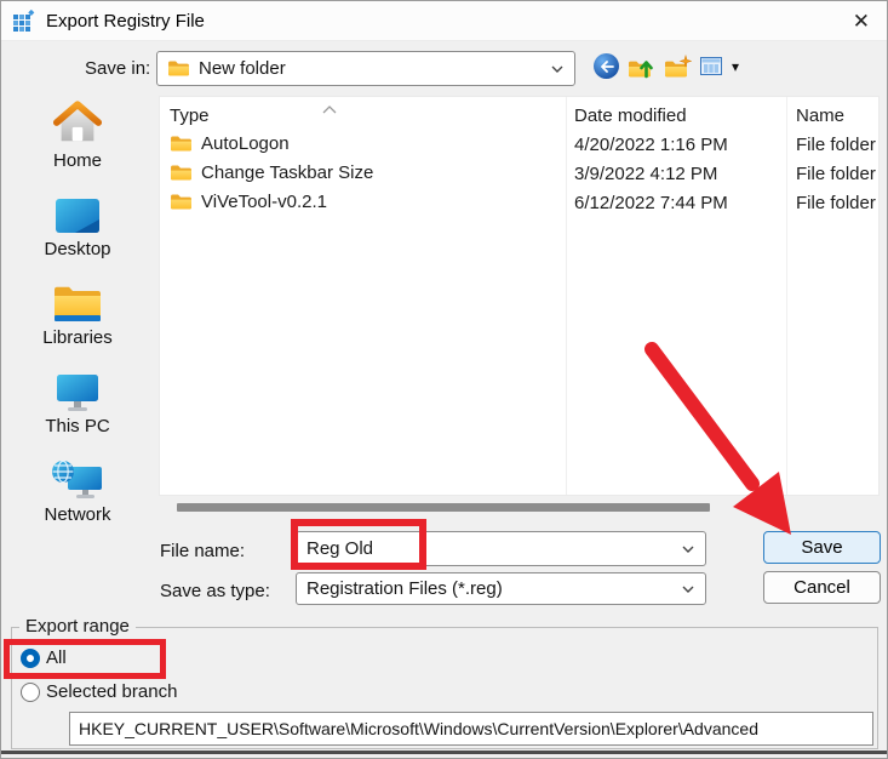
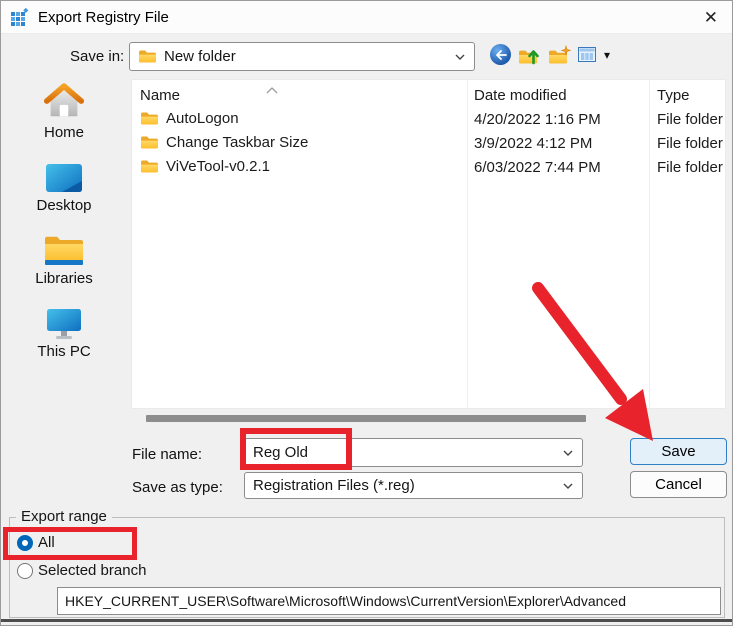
  Export Registry File
  ✕
  Save in:
  New folder
  ▾
  Home
  Desktop
  Libraries
  This PC
- Network
- Type
+ Name
  Date modified
- Name
+ Type
  AutoLogon
  4/20/2022 1:16 PM
  File folder
  Change Taskbar Size
  3/9/2022 4:12 PM
  File folder
  ViVeTool-v0.2.1
- 6/12/2022 7:44 PM
+ 6/03/2022 7:44 PM
  File folder
  File name:
  Reg Old
  Save as type:
  Registration Files (*.reg)
  Save
  Cancel
  Export range
  All
  Selected branch
  HKEY_CURRENT_USER\Software\Microsoft\Windows\CurrentVersion\Explorer\Advanced
